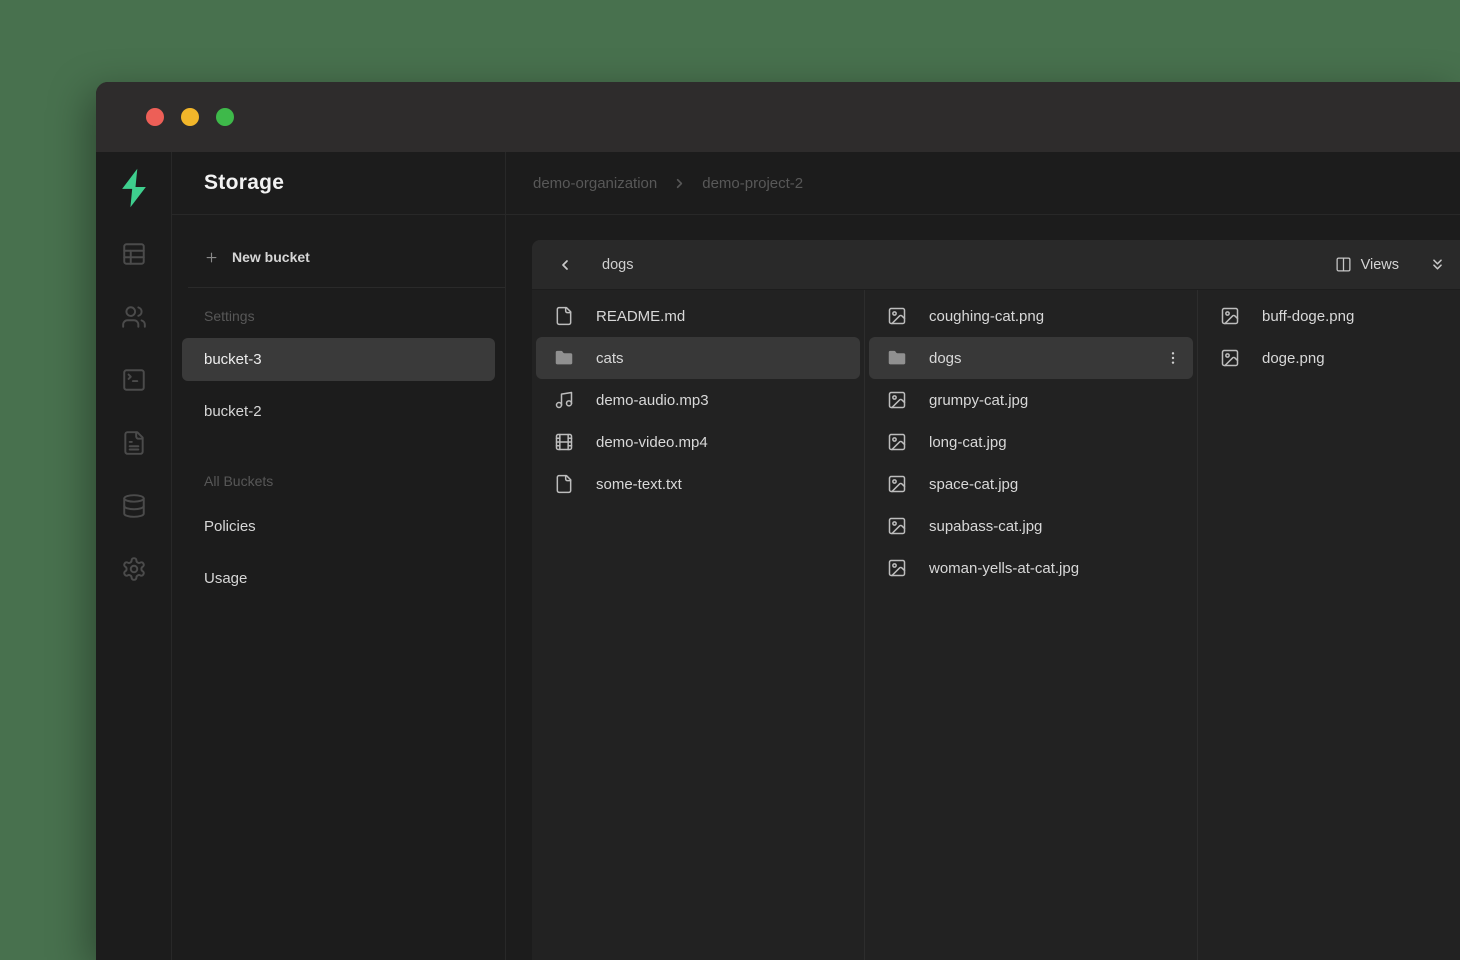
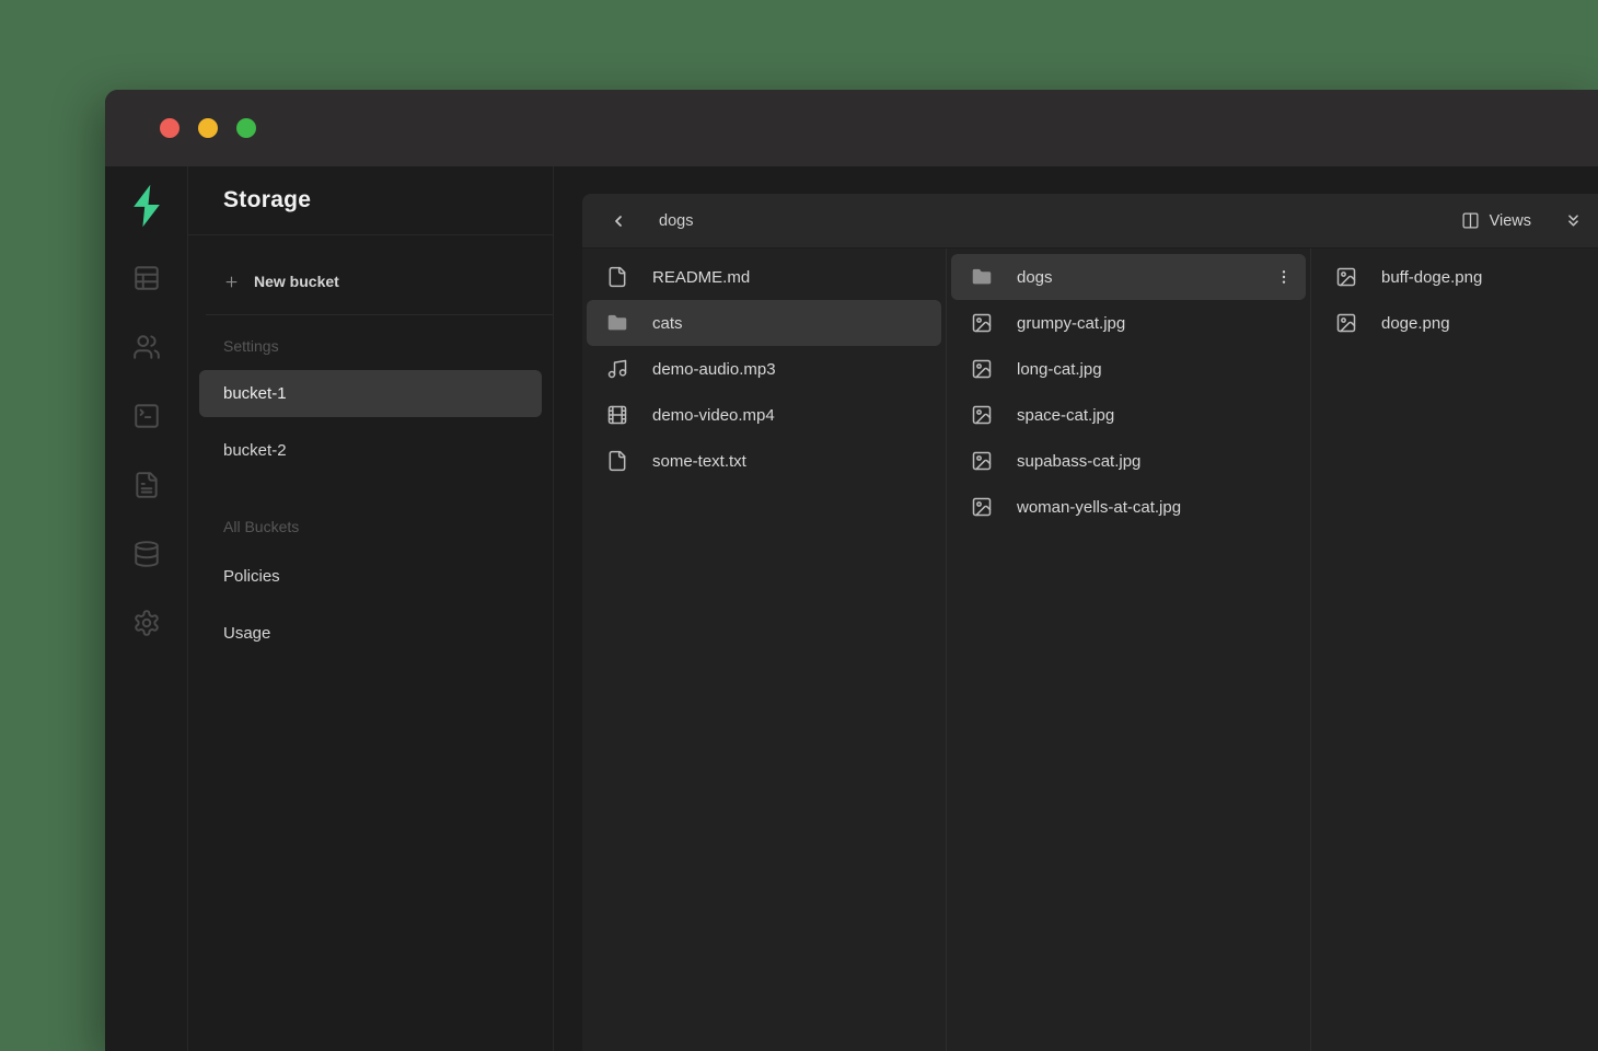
  Storage
  New bucket
  Settings
- bucket-3
+ bucket-1
  bucket-2
  All Buckets
  Policies
  Usage
- demo-organization
- demo-project-2
  dogs
  Views
  README.md
  cats
  demo-audio.mp3
  demo-video.mp4
  some-text.txt
- coughing-cat.png
  dogs
  grumpy-cat.jpg
  long-cat.jpg
  space-cat.jpg
  supabass-cat.jpg
  woman-yells-at-cat.jpg
  buff-doge.png
  doge.png
